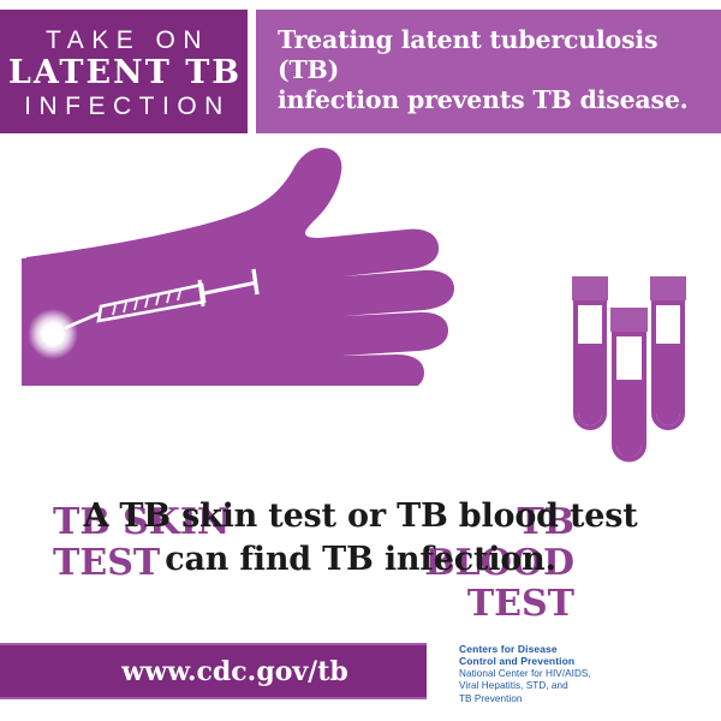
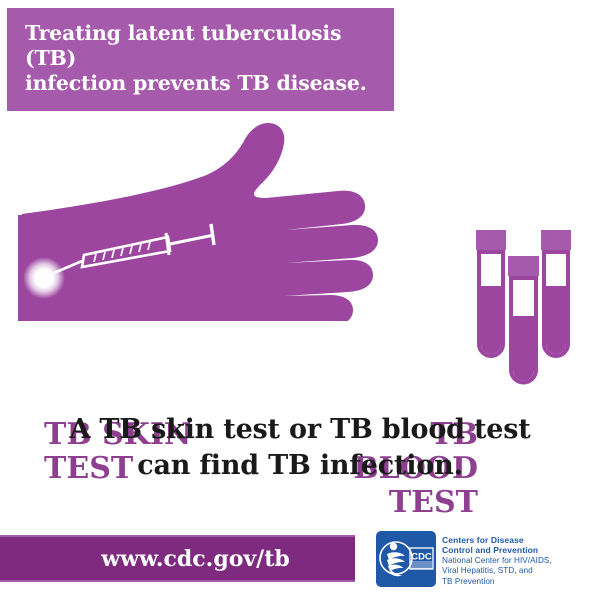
- TAKE ON
- LATENT TB
- INFECTION
  Treating latent tuberculosis (TB)
  infection prevents TB disease.
  TB SKIN
  TEST
  TB BLOOD
  TEST
  A TB skin test or TB blood test
  can find TB infection.
  www.cdc.gov/tb
+ CDC
  Centers for Disease
  Control and Prevention
  National Center for HIV/AIDS,
  Viral Hepatitis, STD, and
  TB Prevention
